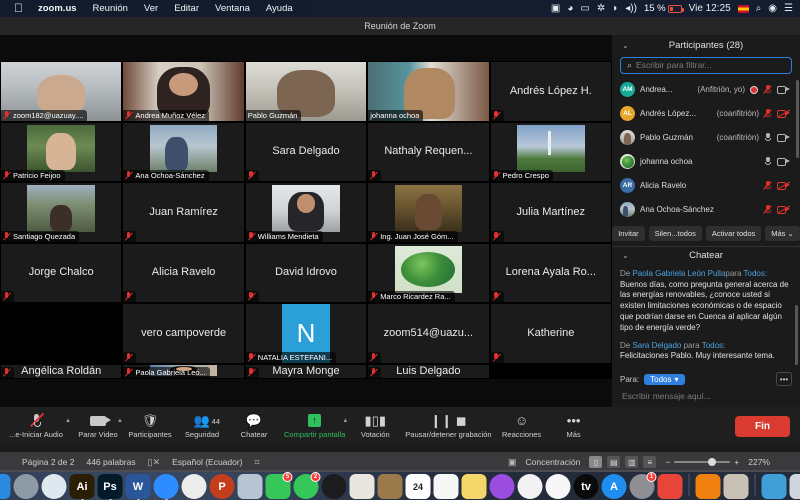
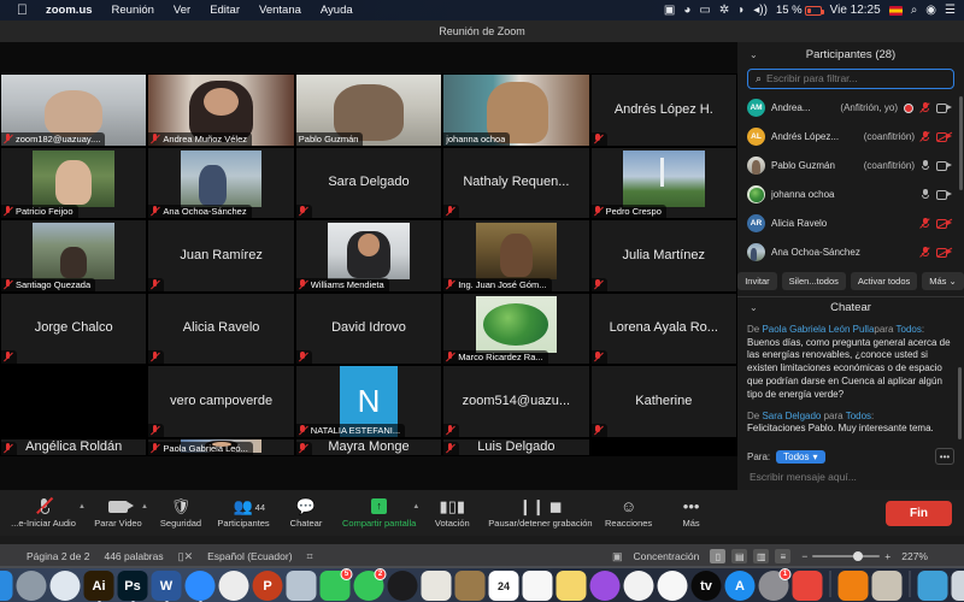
  Página 2 de 2
  446 palabras
  ▯✕
  Español (Ecuador)
  ⌗
  ▣
  Concentración
  ▯
  ▤
  ▥
  ≡
  −
  +
  227%
  Reunión de Zoom
  zoom182@uazuay....
  Andrea Muñoz Vélez
  Pablo Guzmán
  johanna ochoa
  Andrés López H.
  Patricio Feijoo
  Ana Ochoa-Sánchez
  Sara Delgado
  Nathaly Requen...
  Pedro Crespo
  Santiago Quezada
  Juan Ramírez
  Williams Mendieta
  Ing. Juan José Góm...
  Julia Martínez
  Jorge Chalco
  Alicia Ravelo
  David Idrovo
  Marco Ricardez Ra...
  Lorena Ayala Ro...
  vero campoverde
  N
  NATALIA ESTEFANI...
  zoom514@uazu...
  Katherine
  Angélica Roldán
  Paola Gabriela Leó...
  Mayra Monge
  Luis Delgado
  ⌄
  Participantes (28)
  ⌕
  Escribir para filtrar...
  Andrea...
  (Anfitrión, yo)
  Andrés López...
  (coanfitrión)
  Pablo Guzmán
  (coanfitrión)
  johanna ochoa
  Alicia Ravelo
  Ana Ochoa-Sánchez
  Invitar
  Silen...todos
  Activar todos
  Más ⌄
  ⌄
  Chatear
  De Paola Gabriela León Pullapara Todos:
  Buenos días, como pregunta general acerca de las energías renovables, ¿conoce usted si existen limitaciones económicas o de espacio que podrían darse en Cuenca al aplicar algún tipo de energía verde?
  De Sara Delgado para Todos:
  Felicitaciones Pablo. Muy interesante tema.
  Para:
  Todos
  ▾
  •••
  Escribir mensaje aquí...
  ...e-Iniciar Audio
  Parar Video
  🛡
- Participantes
+ Seguridad
  👥
- Seguridad
+ Participantes
  44
  💬
  Chatear
  ↑
  Compartir pantalla
  ▮▯▮
  Votación
  ❙❙ ◼
  Pausar/detener grabación
  ☺
  Reacciones
  •••
  Más
  Fin
  Ai
  Ps
  W
  P
  24
  tv
  A
  
  zoom.us
  Reunión
  Ver
  Editar
  Ventana
  Ayuda
  ▣
  ◕
  ▭
  ✲
  ◗
  ◂))
  15 %
  Vie 12:25
  ⌕
  ◉
  ☰
